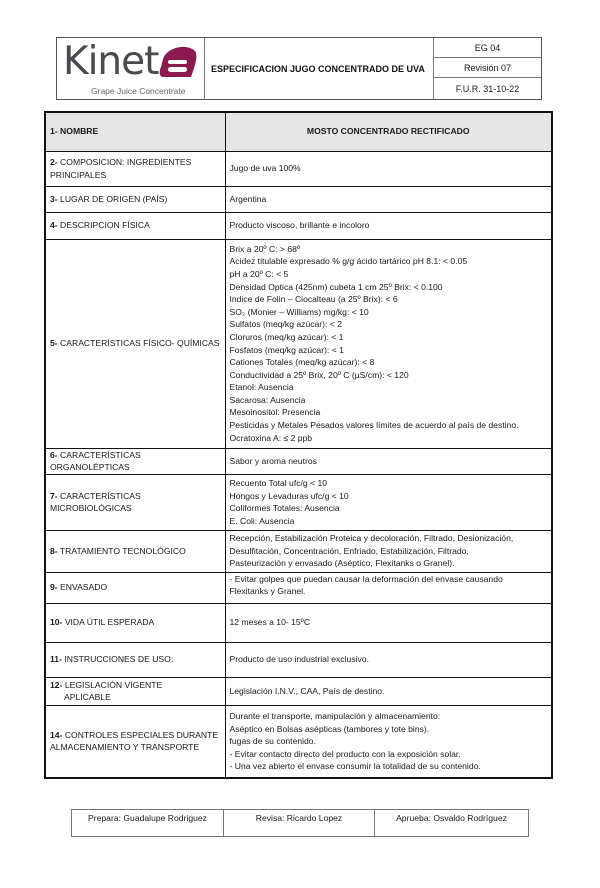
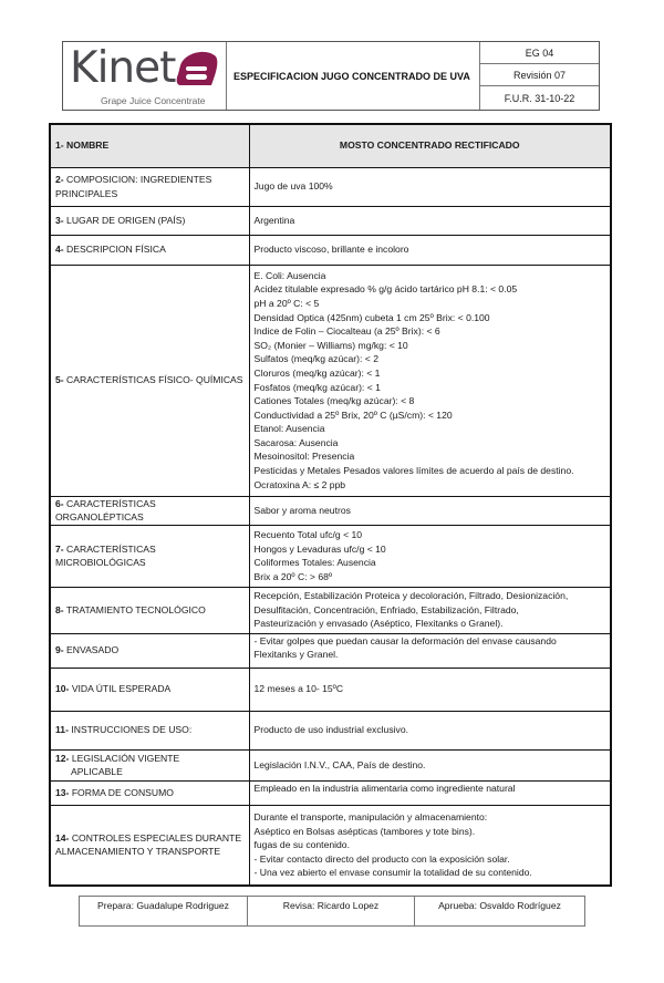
  Kinet
  Grape Juice Concentrate
  ESPECIFICACION JUGO CONCENTRADO DE UVA
  EG 04
  Revisión 07
  F.U.R. 31-10-22
  1- NOMBRE	MOSTO CONCENTRADO RECTIFICADO
  2- COMPOSICION: INGREDIENTES PRINCIPALES	Jugo de uva 100%
  3- LUGAR DE ORIGEN (PAÍS)	Argentina
  4- DESCRIPCION FÍSICA	Producto viscoso, brillante e incoloro
- 5- CARACTERÍSTICAS FÍSICO- QUÍMICAS	Brix a 20º C: > 68ºAcidez titulable expresado % g/g ácido tartárico pH 8.1: < 0.05 pH a 20º C: < 5Densidad Optica (425nm) cubeta 1 cm 25º Brix: < 0.100 Indice de Folin – Ciocalteau (a 25º Brix): < 6SO₂ (Monier – Williams) mg/kg: < 10 Sulfatos (meq/kg azúcar): < 2Cloruros (meq/kg azúcar): < 1 Fosfatos (meq/kg azúcar): < 1Cationes Totales (meq/kg azúcar): < 8 Conductividad a 25º Brix, 20º C (µS/cm): < 120Etanol: Ausencia Sacarosa: AusenciaMesoinositol: Presencia Pesticidas y Metales Pesados valores límites de acuerdo al país de destino.Ocratoxina A: ≤ 2 ppb
+ 5- CARACTERÍSTICAS FÍSICO- QUÍMICAS	E. Coli: AusenciaAcidez titulable expresado % g/g ácido tartárico pH 8.1: < 0.05 pH a 20º C: < 5Densidad Optica (425nm) cubeta 1 cm 25º Brix: < 0.100 Indice de Folin – Ciocalteau (a 25º Brix): < 6SO₂ (Monier – Williams) mg/kg: < 10 Sulfatos (meq/kg azúcar): < 2Cloruros (meq/kg azúcar): < 1 Fosfatos (meq/kg azúcar): < 1Cationes Totales (meq/kg azúcar): < 8 Conductividad a 25º Brix, 20º C (µS/cm): < 120Etanol: Ausencia Sacarosa: AusenciaMesoinositol: Presencia Pesticidas y Metales Pesados valores límites de acuerdo al país de destino.Ocratoxina A: ≤ 2 ppb
  6- CARACTERÍSTICAS ORGANOLÉPTICAS	Sabor y aroma neutros
- 7- CARACTERÍSTICAS MICROBIOLÓGICAS	Recuento Total ufc/g < 10Hongos y Levaduras ufc/g < 10 Coliformes Totales: AusenciaE. Coli: Ausencia
+ 7- CARACTERÍSTICAS MICROBIOLÓGICAS	Recuento Total ufc/g < 10Hongos y Levaduras ufc/g < 10 Coliformes Totales: AusenciaBrix a 20º C: > 68º
  8- TRATAMIENTO TECNOLÓGICO	Recepción, Estabilización Proteica y decoloración, Filtrado, Desionización,Desulfitación, Concentración, Enfriado, Estabilización, Filtrado,Pasteurización y envasado (Aséptico, Flexitanks o Granel).
  9- ENVASADO	- Evitar golpes que puedan causar la deformación del envase causandoFlexitanks y Granel.
  10- VIDA ÚTIL ESPERADA	12 meses a 10- 15ºC
  11- INSTRUCCIONES DE USO:	Producto de uso industrial exclusivo.
  12- LEGISLACIÓN VIGENTE APLICABLE	Legislación I.N.V., CAA, País de destino.
+ 13- FORMA DE CONSUMO	Empleado en la industria alimentaria como ingrediente natural
  14- CONTROLES ESPECIALES DURANTE ALMACENAMIENTO Y TRANSPORTE	Durante el transporte, manipulación y almacenamiento:Aséptico en Bolsas asépticas (tambores y tote bins). fugas de su contenido.- Evitar contacto directo del producto con la exposición solar. - Una vez abierto el envase consumir la totalidad de su contenido.
  Prepara: Guadalupe Rodriguez
  Revisa: Ricardo Lopez
  Aprueba: Osvaldo Rodríguez
